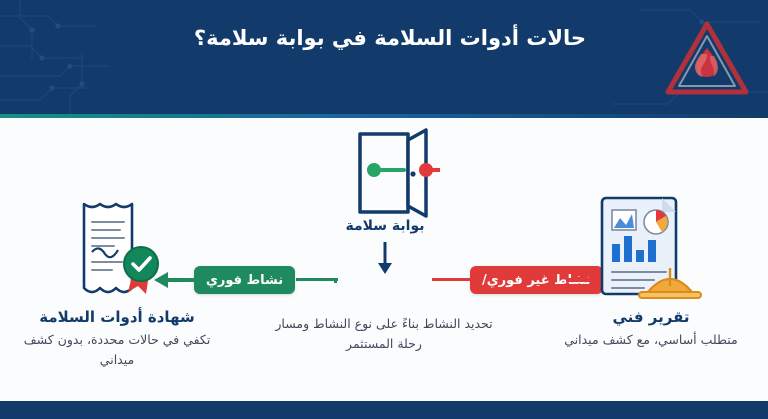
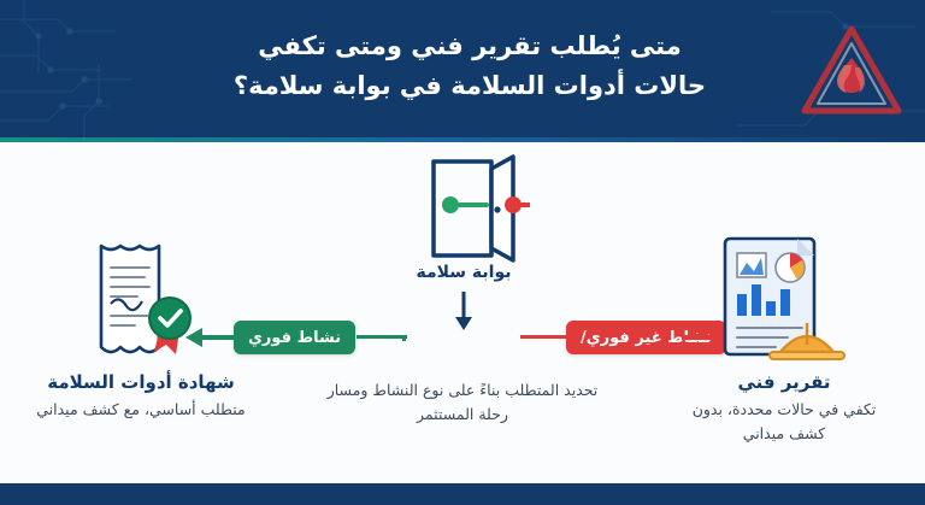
+ متى يُطلب تقرير فني ومتى تكفي
  حالات أدوات السلامة في بوابة سلامة؟
  بوابة سلامة
- تحديد النشاط بناءً على نوع النشاط ومسار رحلة المستثمر
+ تحديد المتطلب بناءً على نوع النشاط ومسار رحلة المستثمر
  نشاط فوري
  ط غير فوري/
  شهادة أدوات السلامة
- تكفي في حالات محددة، بدون كشف ميداني
+ متطلب أساسي، مع كشف ميداني
  تقرير فني
- متطلب أساسي، مع كشف ميداني
+ تكفي في حالات محددة، بدون كشف ميداني
